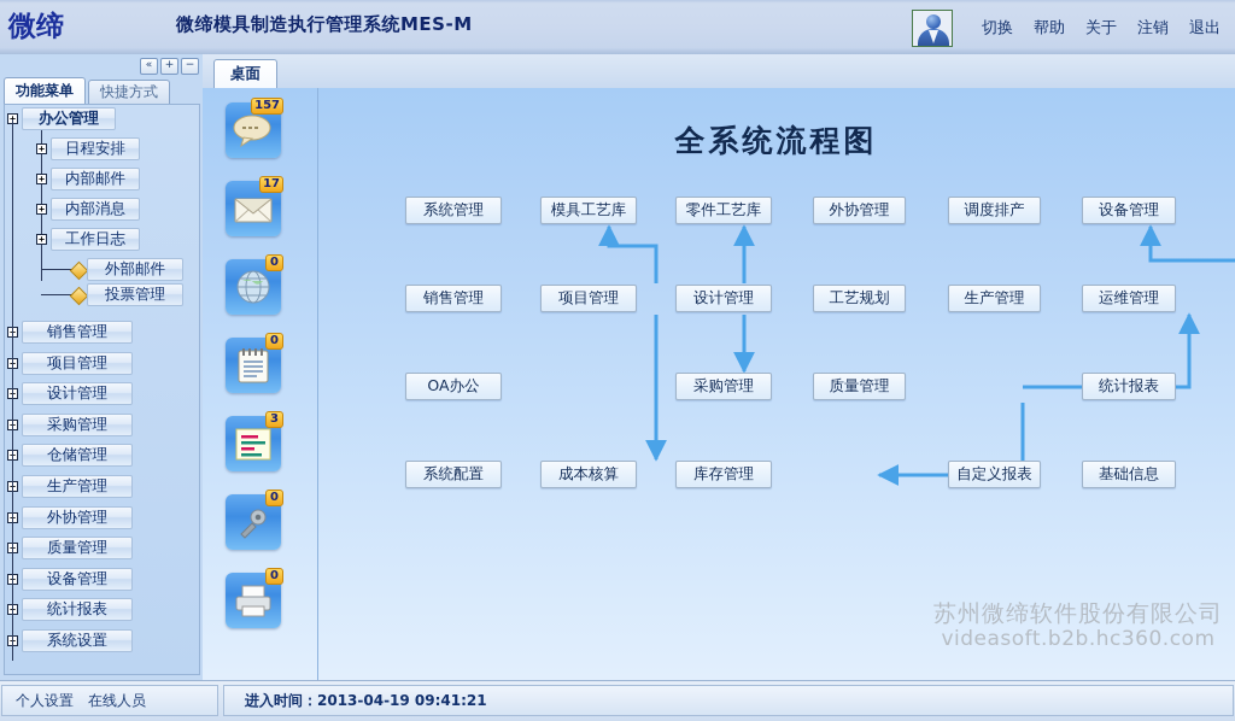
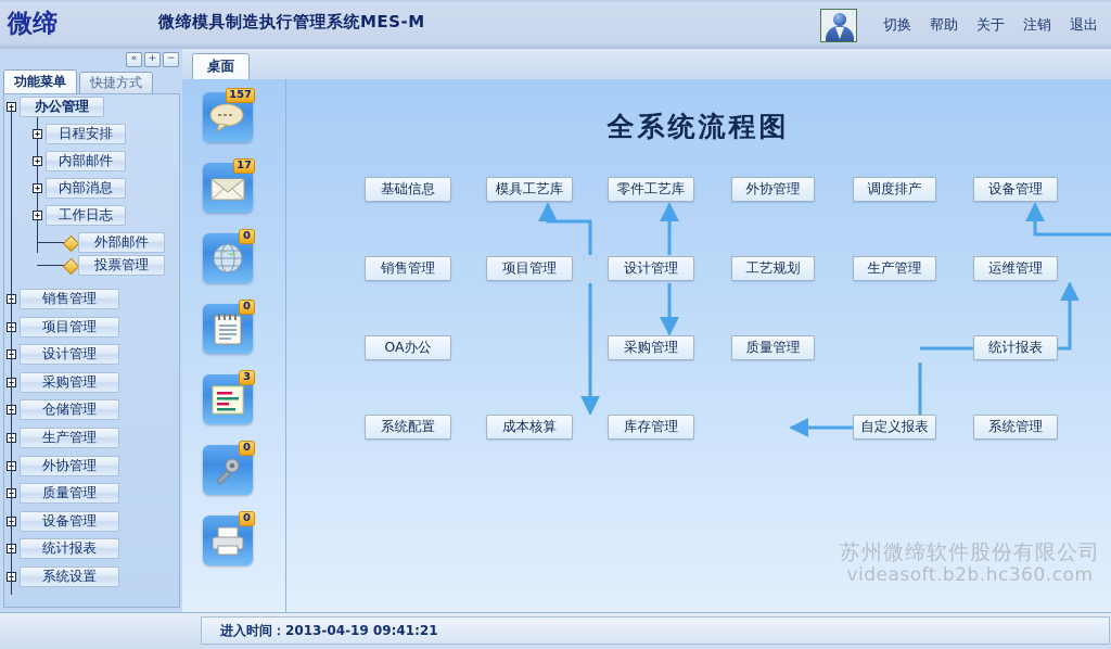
  微缔
  微缔模具制造执行管理系统MES-M
  切换
  帮助
  关于
  注销
  退出
  «
  +
  −
  功能菜单
  快捷方式
  办公管理
  +
  日程安排
  +
  内部邮件
  +
  内部消息
  +
  工作日志
  外部邮件
  投票管理
  销售管理
  项目管理
  设计管理
  采购管理
  仓储管理
  生产管理
  外协管理
  质量管理
  设备管理
  统计报表
  系统设置
  桌面
  157
  17
  0
  0
  3
  0
  0
  全系统流程图
- 系统管理
+ 基础信息
  模具工艺库
  零件工艺库
  外协管理
  调度排产
  设备管理
  销售管理
  项目管理
  设计管理
  工艺规划
  生产管理
  运维管理
  OA办公
  采购管理
  质量管理
  统计报表
  系统配置
  成本核算
  库存管理
  自定义报表
- 基础信息
+ 系统管理
  苏州微缔软件股份有限公司
  videasoft.b2b.hc360.com
- 个人设置
- 在线人员
  进入时间：2013-04-19 09:41:21
